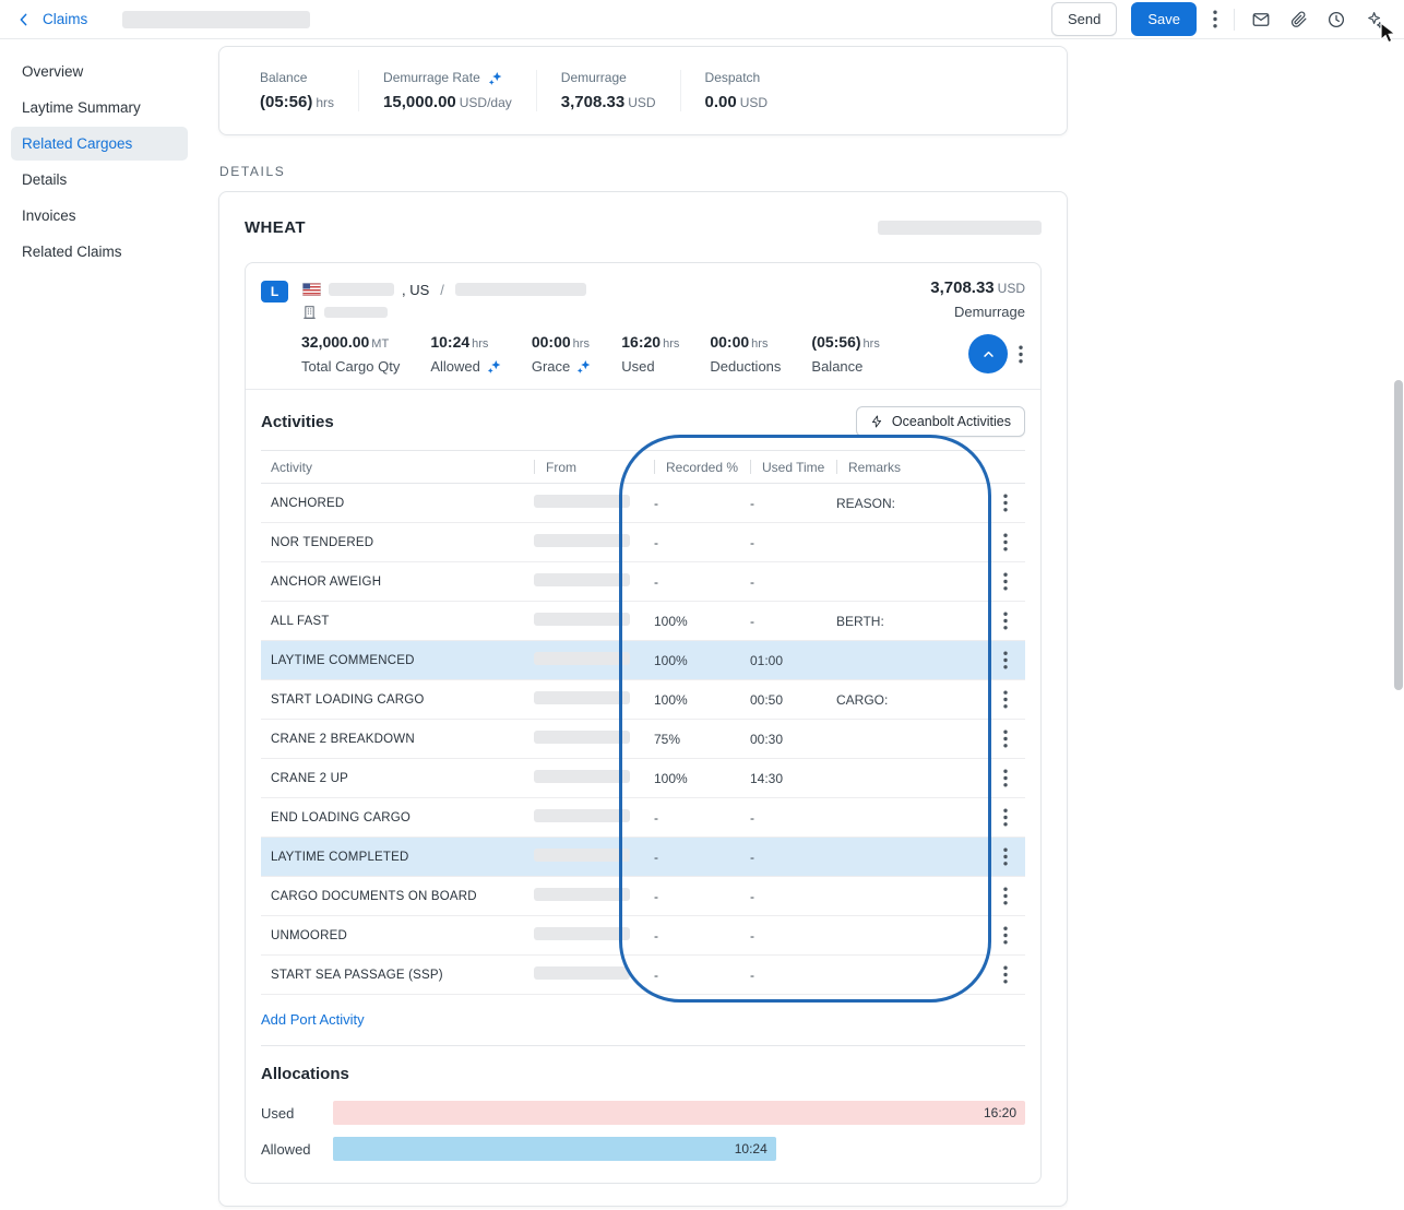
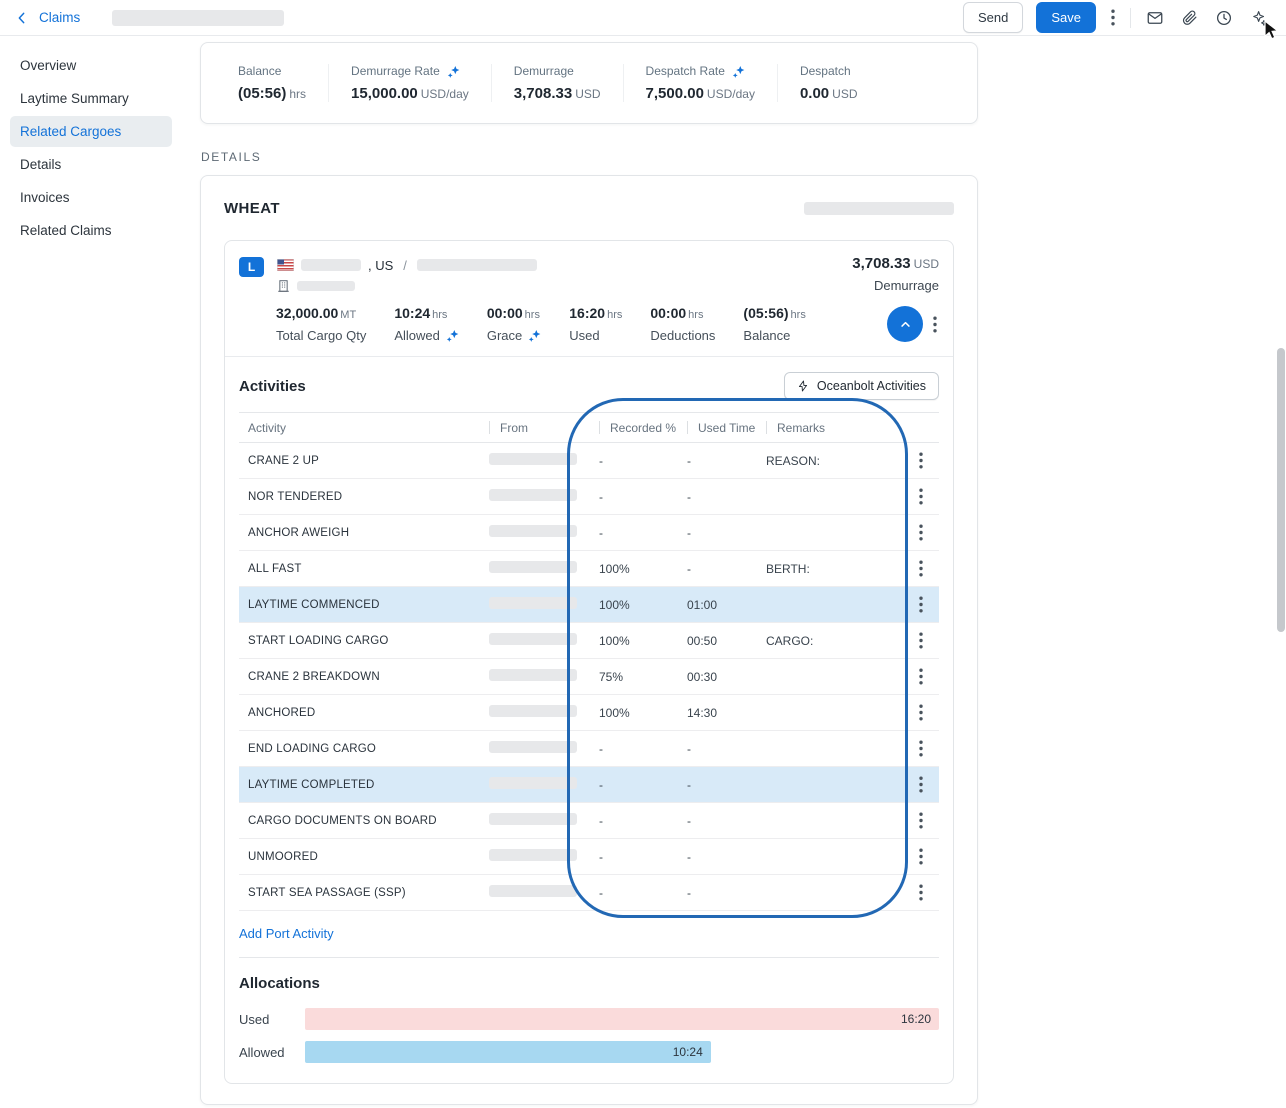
  Claims
  Send
  Save
  Overview
  Laytime Summary
  Related Cargoes
  Details
  Invoices
  Related Claims
  Balance
  (05:56) hrs
  Demurrage Rate
  15,000.00 USD/day
  Demurrage
  3,708.33 USD
+ Despatch Rate
+ 7,500.00 USD/day
  Despatch
  0.00 USD
  DETAILS
  WHEAT
  L
  , US
  /
  3,708.33 USD
  Demurrage
  32,000.00 MT
  Total Cargo Qty
  10:24 hrs
  Allowed
  00:00 hrs
  Grace
  16:20 hrs
  Used
  00:00 hrs
  Deductions
  (05:56) hrs
  Balance
  Activities
  Oceanbolt Activities
  Activity
  From
  Recorded %
  Used Time
  Remarks
- ANCHORED
+ CRANE 2 UP
  -
  -
  REASON:
  NOR TENDERED
  -
  -
  ANCHOR AWEIGH
  -
  -
  ALL FAST
  100%
  -
  BERTH:
  LAYTIME COMMENCED
  100%
  01:00
  START LOADING CARGO
  100%
  00:50
  CARGO:
  CRANE 2 BREAKDOWN
  75%
  00:30
- CRANE 2 UP
+ ANCHORED
  100%
  14:30
  END LOADING CARGO
  -
  -
  LAYTIME COMPLETED
  -
  -
  CARGO DOCUMENTS ON BOARD
  -
  -
  UNMOORED
  -
  -
  START SEA PASSAGE (SSP)
  -
  -
  Add Port Activity
  Allocations
  Used
  16:20
  Allowed
  10:24
